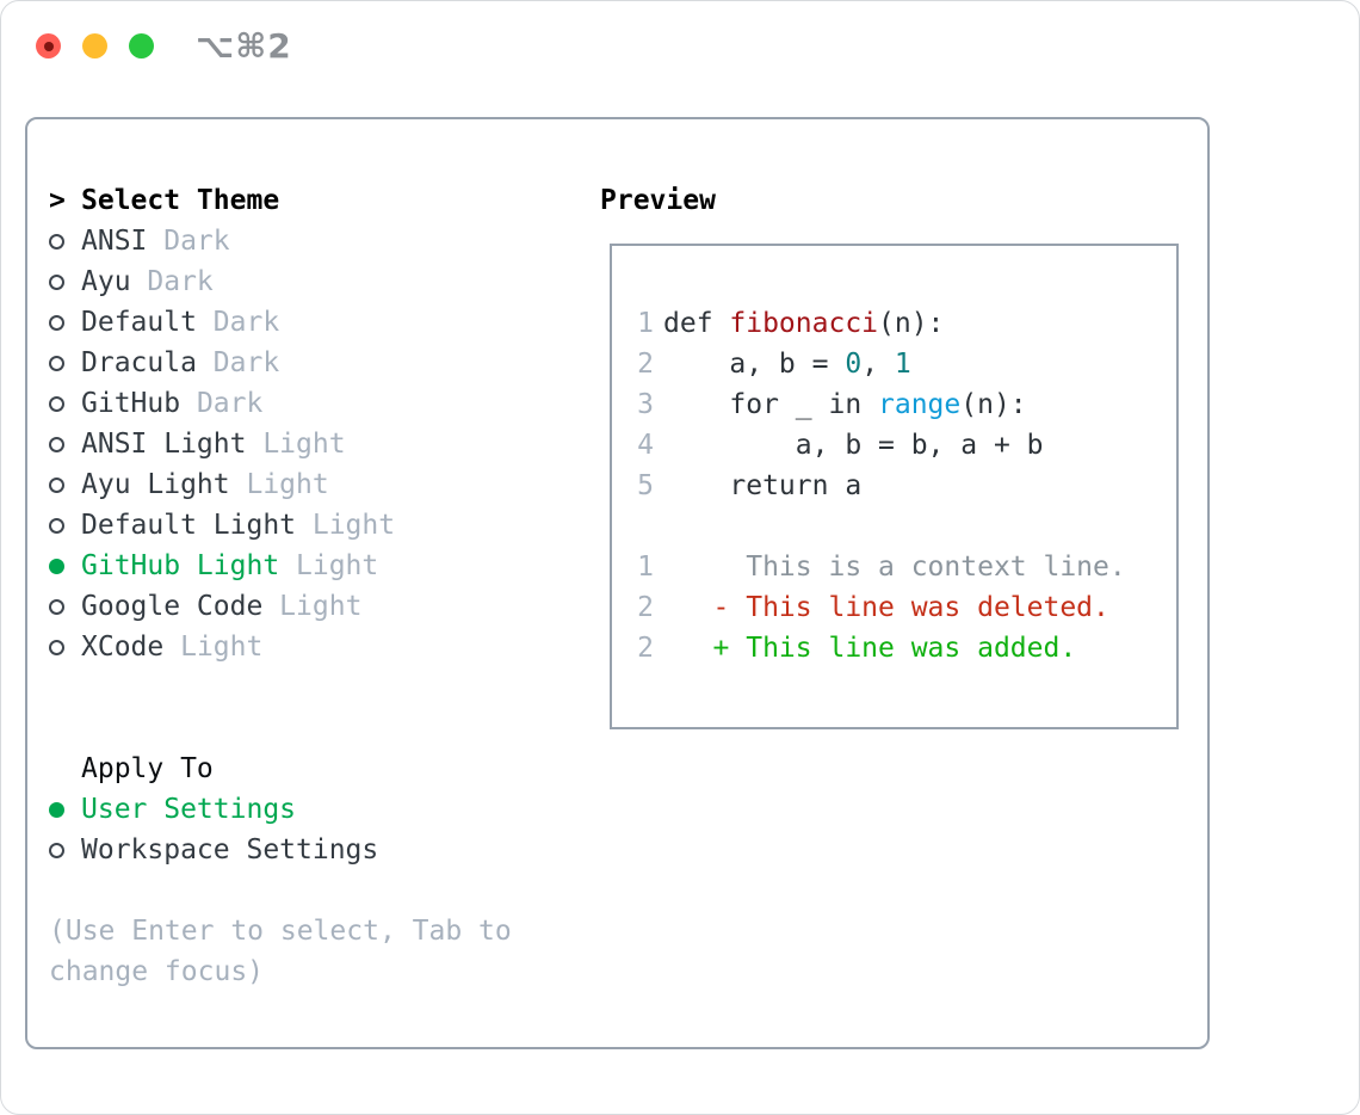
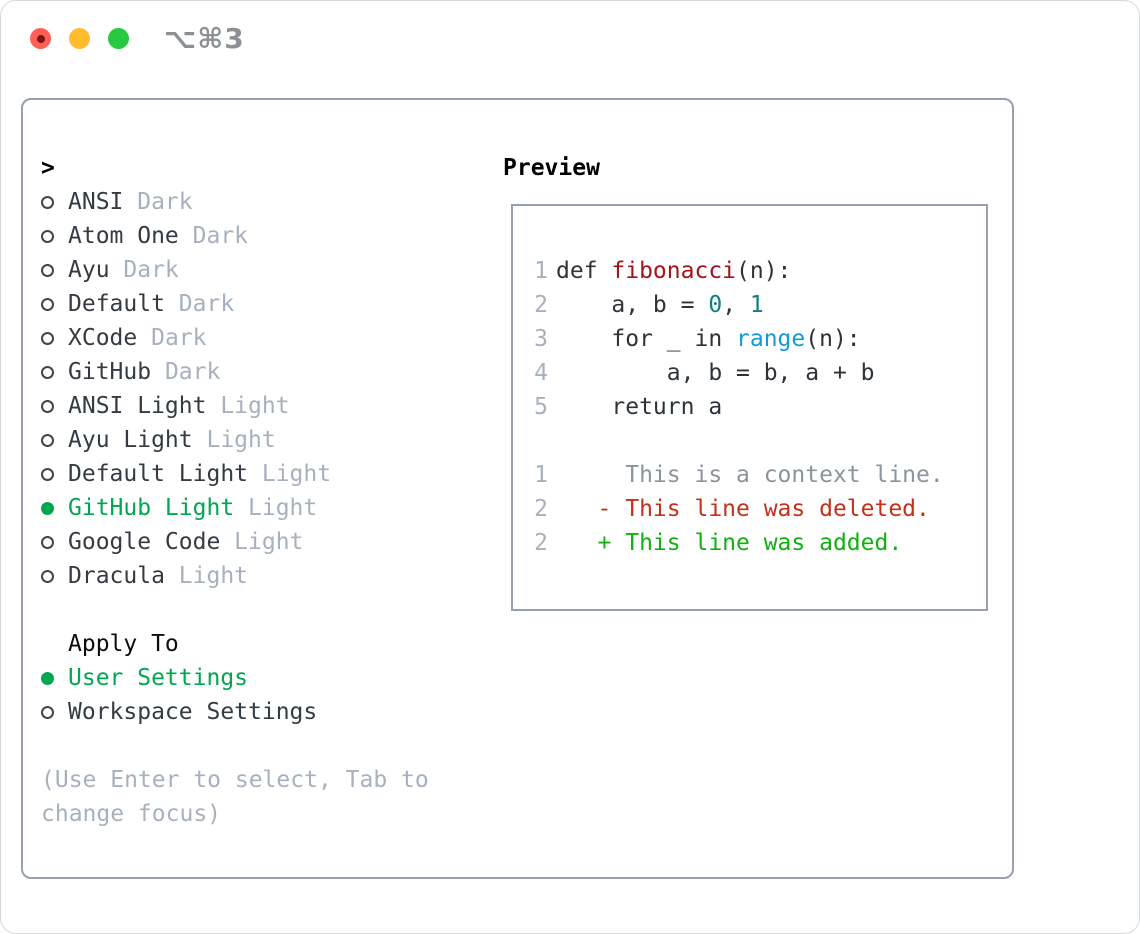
- ⌥⌘2
+ ⌥⌘3
  >
- Select Theme
  ANSI Dark
+ Atom One Dark
  Ayu Dark
  Default Dark
- Dracula Dark
+ XCode Dark
  GitHub Dark
  ANSI Light Light
  Ayu Light Light
  Default Light Light
  GitHub Light Light
  Google Code Light
- XCode Light
+ Dracula Light
  Apply To
  User Settings
  Workspace Settings
  (Use Enter to select, Tab to
  change focus)
  Preview
  1
  def
  fibonacci
  (n):
  2
  a, b =
  0
  ,
  1
  3
  for _ in
  range
  (n):
  4
  a, b = b, a + b
  5
  return a
  1
  This is a context line.
  2
  - This line was deleted.
  2
  + This line was added.
